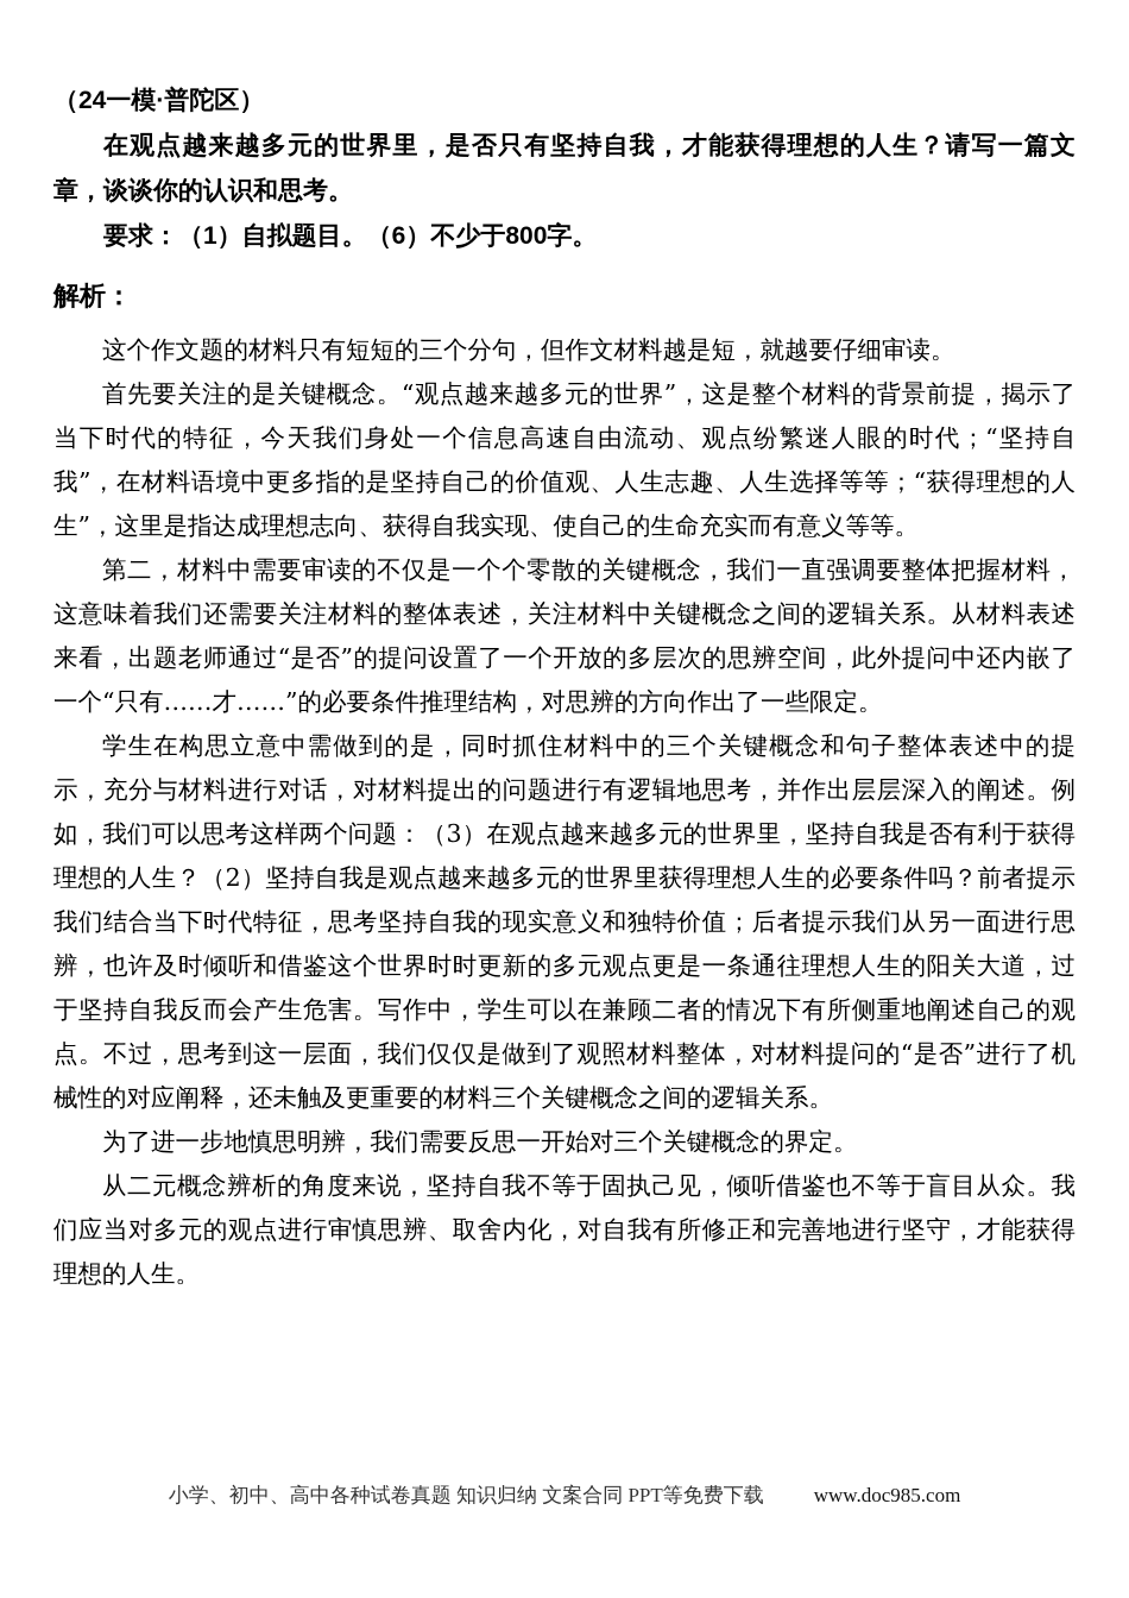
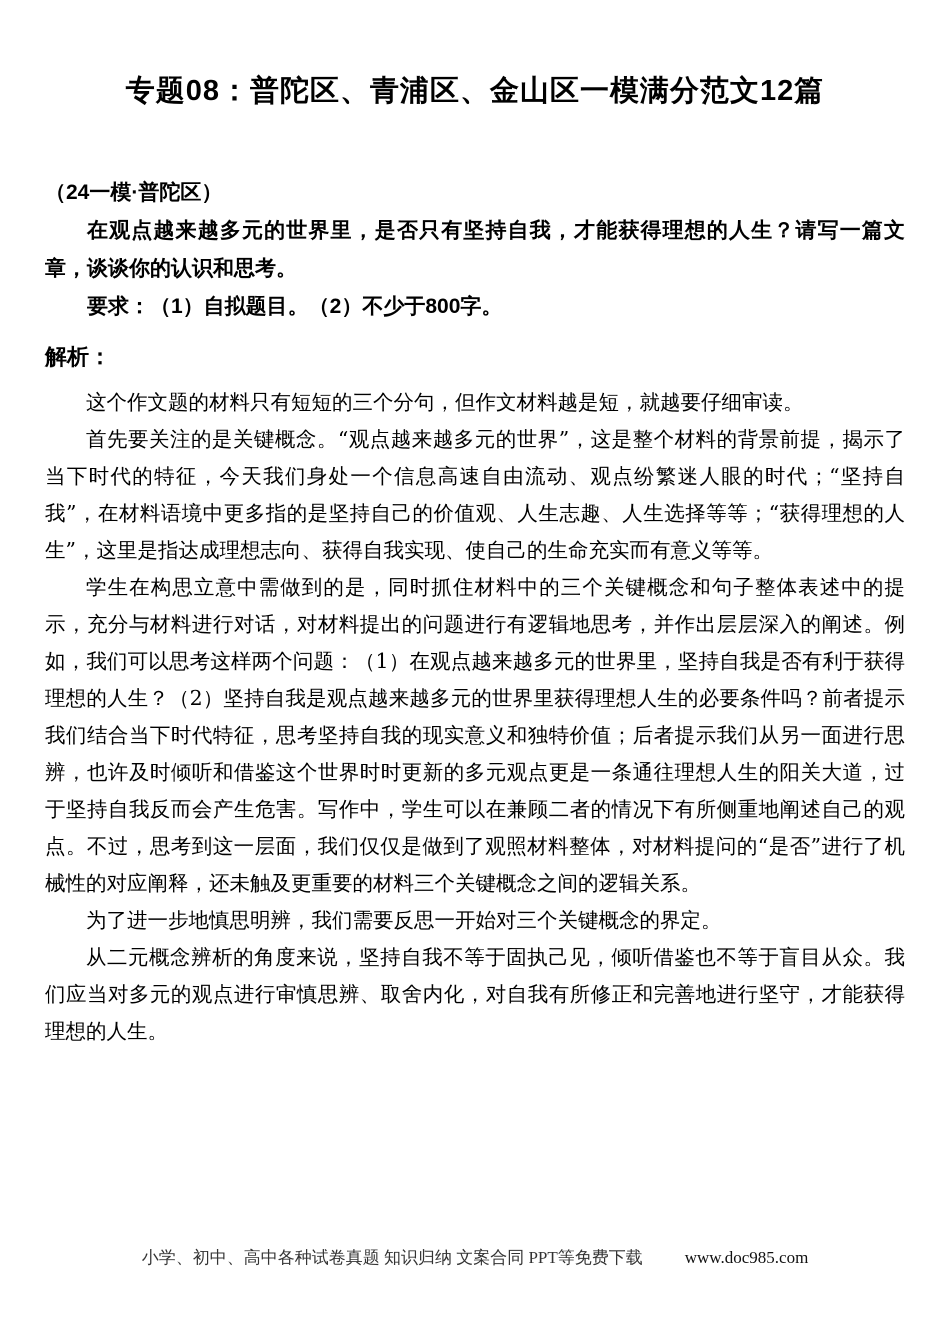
+ 专题08：普陀区、青浦区、金山区一模满分范文12篇
  （24一模·普陀区）
  在观点越来越多元的世界里，是否只有坚持自我，才能获得理想的人生？请写一篇文章，谈谈你的认识和思考。
- 要求：（1）自拟题目。（6）不少于800字。
+ 要求：（1）自拟题目。（2）不少于800字。
  解析：
  这个作文题的材料只有短短的三个分句，但作文材料越是短，就越要仔细审读。
  首先要关注的是关键概念。“观点越来越多元的世界”，这是整个材料的背景前提，揭示了当下时代的特征，今天我们身处一个信息高速自由流动、观点纷繁迷人眼的时代；“坚持自我”，在材料语境中更多指的是坚持自己的价值观、人生志趣、人生选择等等；“获得理想的人生”，这里是指达成理想志向、获得自我实现、使自己的生命充实而有意义等等。
- 第二，材料中需要审读的不仅是一个个零散的关键概念，我们一直强调要整体把握材料，这意味着我们还需要关注材料的整体表述，关注材料中关键概念之间的逻辑关系。从材料表述来看，出题老师通过“是否”的提问设置了一个开放的多层次的思辨空间，此外提问中还内嵌了一个“只有……才……”的必要条件推理结构，对思辨的方向作出了一些限定。
- 学生在构思立意中需做到的是，同时抓住材料中的三个关键概念和句子整体表述中的提示，充分与材料进行对话，对材料提出的问题进行有逻辑地思考，并作出层层深入的阐述。例如，我们可以思考这样两个问题：（3）在观点越来越多元的世界里，坚持自我是否有利于获得理想的人生？（2）坚持自我是观点越来越多元的世界里获得理想人生的必要条件吗？前者提示我们结合当下时代特征，思考坚持自我的现实意义和独特价值；后者提示我们从另一面进行思辨，也许及时倾听和借鉴这个世界时时更新的多元观点更是一条通往理想人生的阳关大道，过于坚持自我反而会产生危害。写作中，学生可以在兼顾二者的情况下有所侧重地阐述自己的观点。不过，思考到这一层面，我们仅仅是做到了观照材料整体，对材料提问的“是否”进行了机械性的对应阐释，还未触及更重要的材料三个关键概念之间的逻辑关系。
+ 学生在构思立意中需做到的是，同时抓住材料中的三个关键概念和句子整体表述中的提示，充分与材料进行对话，对材料提出的问题进行有逻辑地思考，并作出层层深入的阐述。例如，我们可以思考这样两个问题：（1）在观点越来越多元的世界里，坚持自我是否有利于获得理想的人生？（2）坚持自我是观点越来越多元的世界里获得理想人生的必要条件吗？前者提示我们结合当下时代特征，思考坚持自我的现实意义和独特价值；后者提示我们从另一面进行思辨，也许及时倾听和借鉴这个世界时时更新的多元观点更是一条通往理想人生的阳关大道，过于坚持自我反而会产生危害。写作中，学生可以在兼顾二者的情况下有所侧重地阐述自己的观点。不过，思考到这一层面，我们仅仅是做到了观照材料整体，对材料提问的“是否”进行了机械性的对应阐释，还未触及更重要的材料三个关键概念之间的逻辑关系。
  为了进一步地慎思明辨，我们需要反思一开始对三个关键概念的界定。
  从二元概念辨析的角度来说，坚持自我不等于固执己见，倾听借鉴也不等于盲目从众。我们应当对多元的观点进行审慎思辨、取舍内化，对自我有所修正和完善地进行坚守，才能获得理想的人生。
  小学、初中、高中各种试卷真题 知识归纳 文案合同 PPT等免费下载 www.doc985.com
